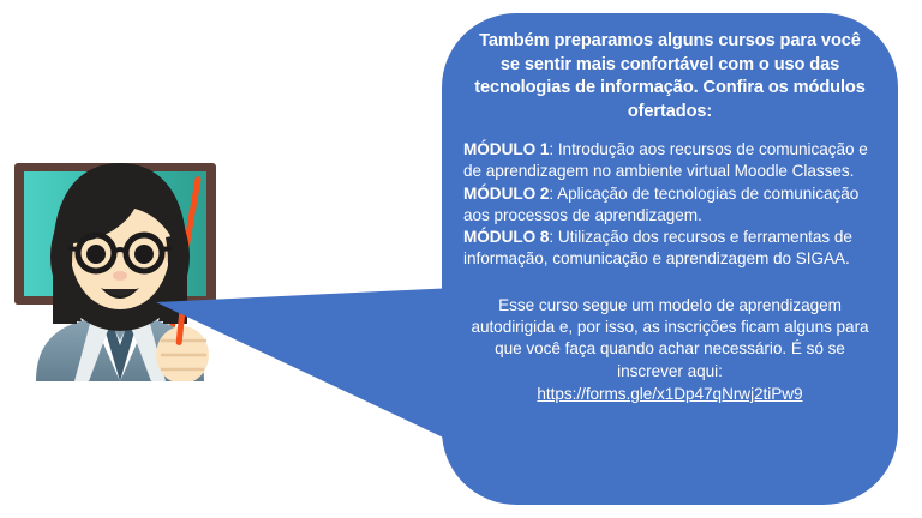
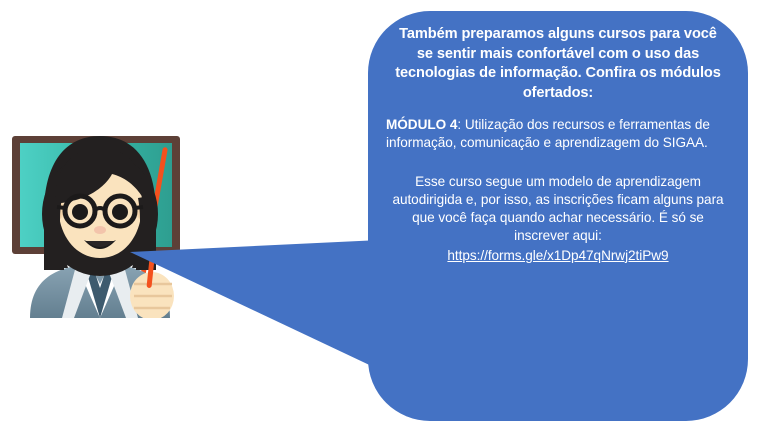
  Também preparamos alguns cursos para você se sentir mais confortável com o uso das tecnologias de informação. Confira os módulos ofertados:
- MÓDULO 1: Introdução aos recursos de comunicação e de aprendizagem no ambiente virtual Moodle Classes.
- MÓDULO 2: Aplicação de tecnologias de comunicação aos processos de aprendizagem.
- MÓDULO 8: Utilização dos recursos e ferramentas de informação, comunicação e aprendizagem do SIGAA.
+ MÓDULO 4: Utilização dos recursos e ferramentas de informação, comunicação e aprendizagem do SIGAA.
  Esse curso segue um modelo de aprendizagem autodirigida e, por isso, as inscrições ficam alguns para que você faça quando achar necessário. É só se inscrever aqui:
  https://forms.gle/x1Dp47qNrwj2tiPw9
